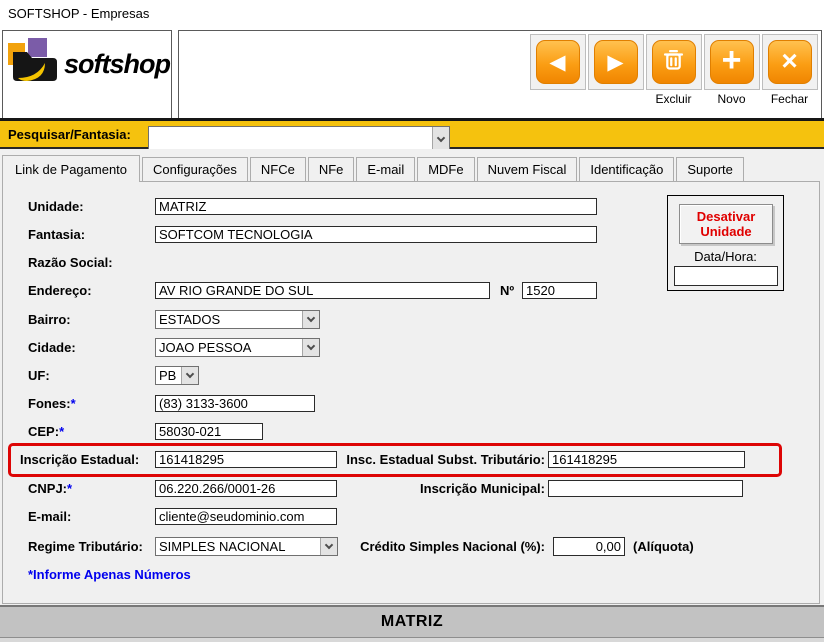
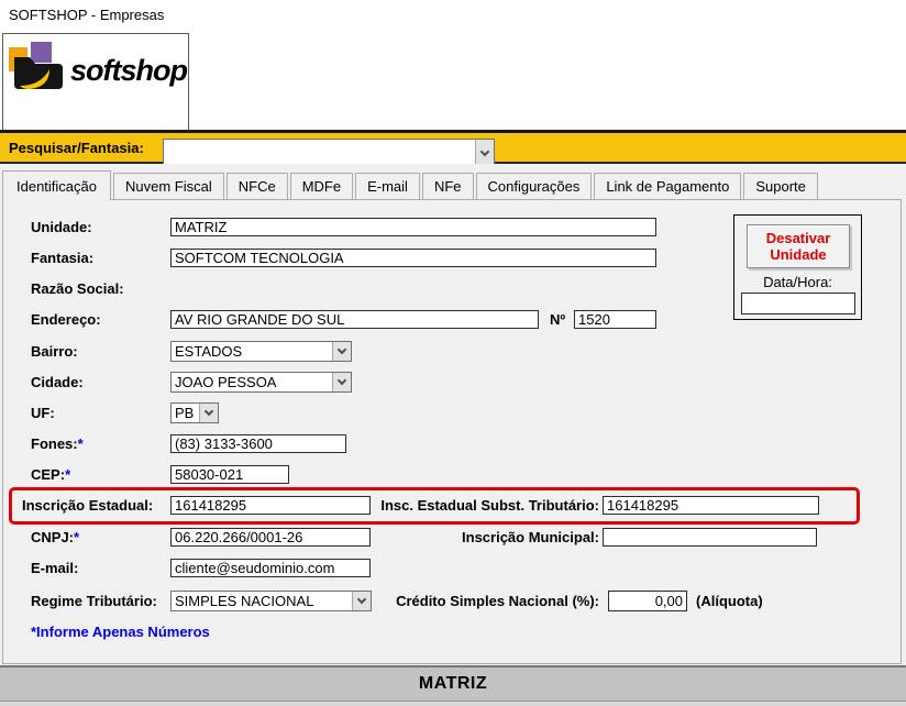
  SOFTSHOP - Empresas
  softshop
- ◀
- ▶
- Excluir
- +
- Novo
- ×
- Fechar
  Pesquisar/Fantasia:
- Link de Pagamento
+ Identificação
- Configurações
+ Nuvem Fiscal
  NFCe
- NFe
+ MDFe
  E-mail
- MDFe
+ NFe
- Nuvem Fiscal
+ Configurações
- Identificação
+ Link de Pagamento
  Suporte
  Unidade:
  MATRIZ
  Fantasia:
  SOFTCOM TECNOLOGIA
  Razão Social:
  Endereço:
  AV RIO GRANDE DO SUL
  Nº
  1520
  Bairro:
  ESTADOS
  Cidade:
  JOAO PESSOA
  UF:
  PB
  Fones:*
  (83) 3133-3600
  CEP:*
  58030-021
  Inscrição Estadual:
  161418295
  Insc. Estadual Subst. Tributário:
  161418295
  CNPJ:*
  06.220.266/0001-26
  Inscrição Municipal:
  E-mail:
  cliente@seudominio.com
  Regime Tributário:
  SIMPLES NACIONAL
  Crédito Simples Nacional (%):
  0,00
  (Alíquota)
  *Informe Apenas Números
  Desativar Unidade
  Data/Hora:
  MATRIZ
